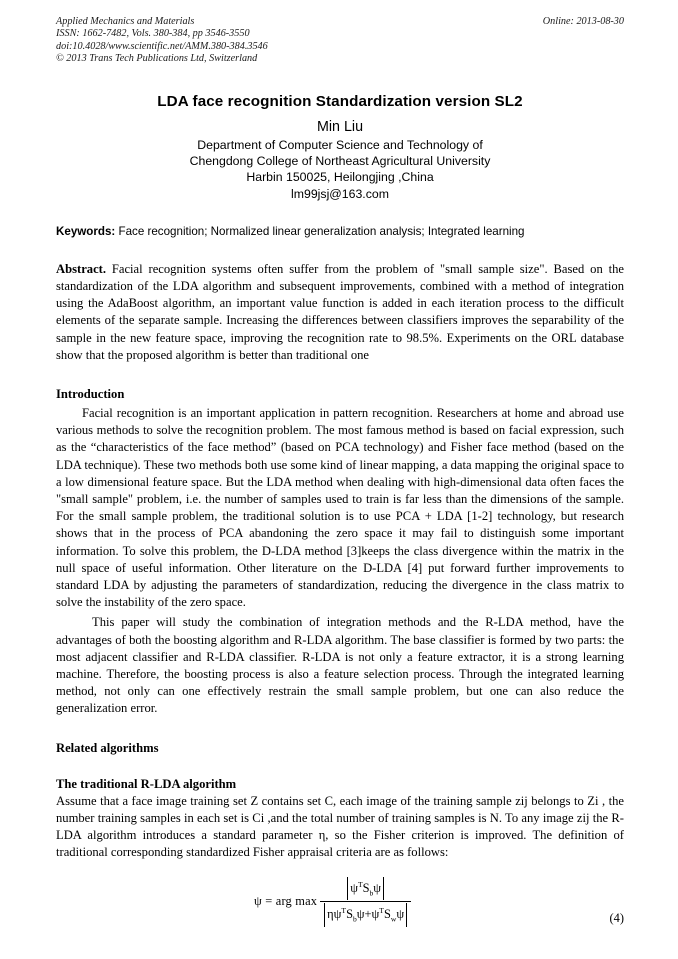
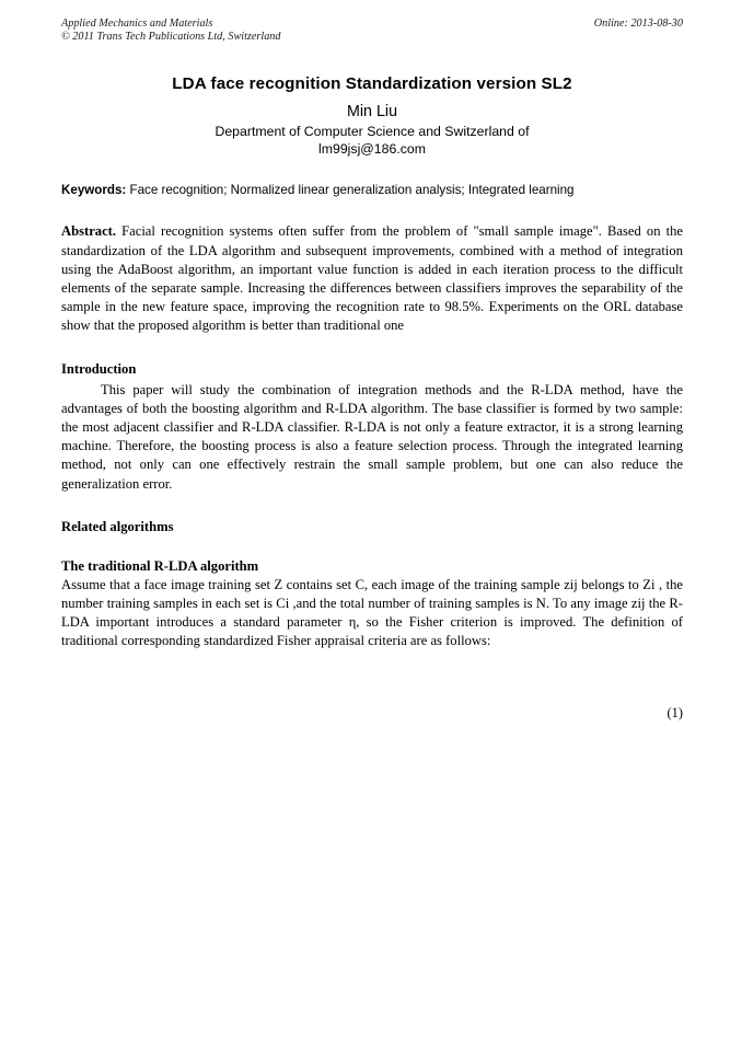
  Online: 2013-08-30
  Applied Mechanics and Materials
- ISSN: 1662-7482, Vols. 380-384, pp 3546-3550
- doi:10.4028/www.scientific.net/AMM.380-384.3546
- © 2013 Trans Tech Publications Ltd, Switzerland
+ © 2011 Trans Tech Publications Ltd, Switzerland
  LDA face recognition Standardization version SL2
  Min Liu
- Department of Computer Science and Technology of
+ Department of Computer Science and Switzerland of
- Chengdong College of Northeast Agricultural University
- Harbin 150025, Heilongjing ,China
- lm99jsj@163.com
+ lm99jsj@186.com
  Keywords: Face recognition; Normalized linear generalization analysis; Integrated learning
- Abstract. Facial recognition systems often suffer from the problem of "small sample size". Based on the standardization of the LDA algorithm and subsequent improvements, combined with a method of integration using the AdaBoost algorithm, an important value function is added in each iteration process to the difficult elements of the separate sample. Increasing the differences between classifiers improves the separability of the sample in the new feature space, improving the recognition rate to 98.5%. Experiments on the ORL database show that the proposed algorithm is better than traditional one
+ Abstract. Facial recognition systems often suffer from the problem of "small sample image". Based on the standardization of the LDA algorithm and subsequent improvements, combined with a method of integration using the AdaBoost algorithm, an important value function is added in each iteration process to the difficult elements of the separate sample. Increasing the differences between classifiers improves the separability of the sample in the new feature space, improving the recognition rate to 98.5%. Experiments on the ORL database show that the proposed algorithm is better than traditional one
  Introduction
- Facial recognition is an important application in pattern recognition. Researchers at home and abroad use various methods to solve the recognition problem. The most famous method is based on facial expression, such as the “characteristics of the face method” (based on PCA technology) and Fisher face method (based on the LDA technique). These two methods both use some kind of linear mapping, a data mapping the original space to a low dimensional feature space. But the LDA method when dealing with high-dimensional data often faces the "small sample" problem, i.e. the number of samples used to train is far less than the dimensions of the sample. For the small sample problem, the traditional solution is to use PCA + LDA [1-2] technology, but research shows that in the process of PCA abandoning the zero space it may fail to distinguish some important information. To solve this problem, the D-LDA method [3]keeps the class divergence within the matrix in the null space of useful information. Other literature on the D-LDA [4] put forward further improvements to standard LDA by adjusting the parameters of standardization, reducing the divergence in the class matrix to solve the instability of the zero space.
- This paper will study the combination of integration methods and the R-LDA method, have the advantages of both the boosting algorithm and R-LDA algorithm. The base classifier is formed by two parts: the most adjacent classifier and R-LDA classifier. R-LDA is not only a feature extractor, it is a strong learning machine. Therefore, the boosting process is also a feature selection process. Through the integrated learning method, not only can one effectively restrain the small sample problem, but one can also reduce the generalization error.
+ This paper will study the combination of integration methods and the R-LDA method, have the advantages of both the boosting algorithm and R-LDA algorithm. The base classifier is formed by two sample: the most adjacent classifier and R-LDA classifier. R-LDA is not only a feature extractor, it is a strong learning machine. Therefore, the boosting process is also a feature selection process. Through the integrated learning method, not only can one effectively restrain the small sample problem, but one can also reduce the generalization error.
  Related algorithms
  The traditional R-LDA algorithm
- Assume that a face image training set Z contains set C, each image of the training sample zij belongs to Zi , the number training samples in each set is Ci ,and the total number of training samples is N. To any image zij the R-LDA algorithm introduces a standard parameter η, so the Fisher criterion is improved. The definition of traditional corresponding standardized Fisher appraisal criteria are as follows:
+ Assume that a face image training set Z contains set C, each image of the training sample zij belongs to Zi , the number training samples in each set is Ci ,and the total number of training samples is N. To any image zij the R-LDA important introduces a standard parameter η, so the Fisher criterion is improved. The definition of traditional corresponding standardized Fisher appraisal criteria are as follows:
- ψ = arg max
- ψTSbψ
- ηψTSbψ+ψTSwψ
- (4)
+ (1)
